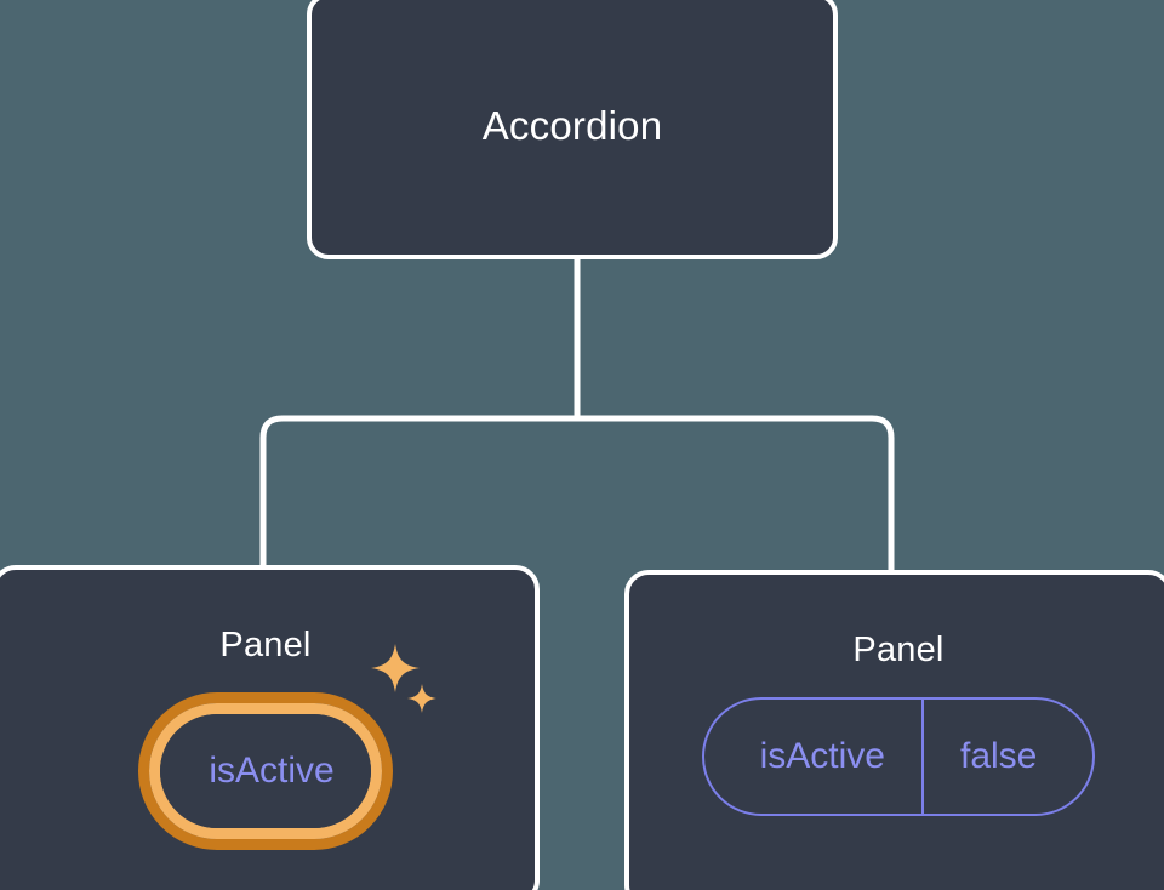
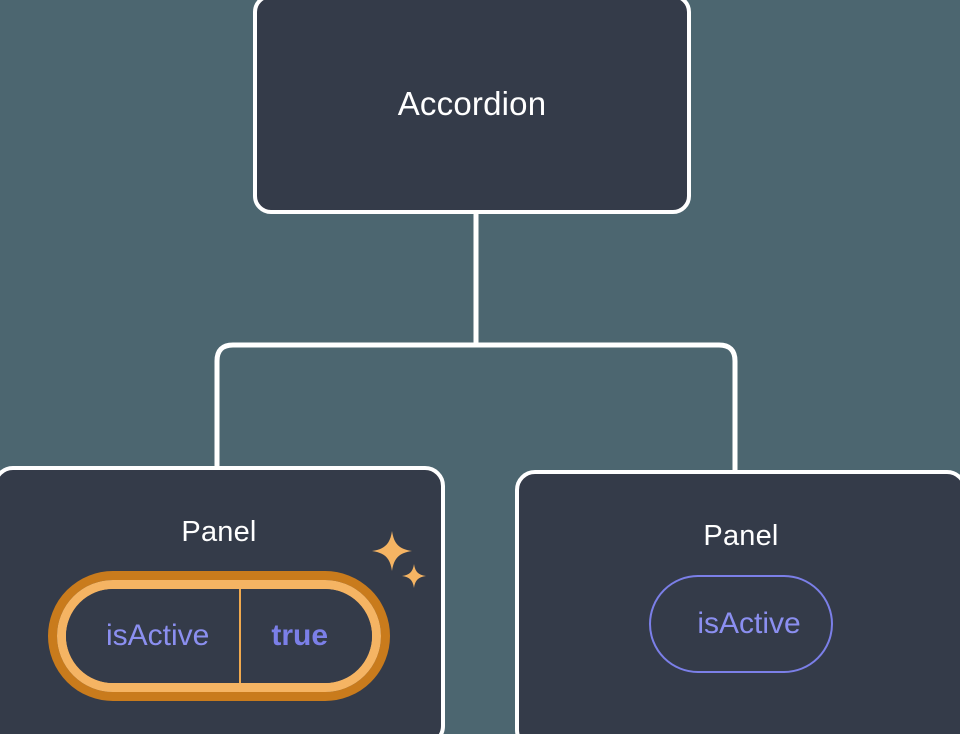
  Accordion
  Panel
  isActive
+ true
  Panel
  isActive
- false
